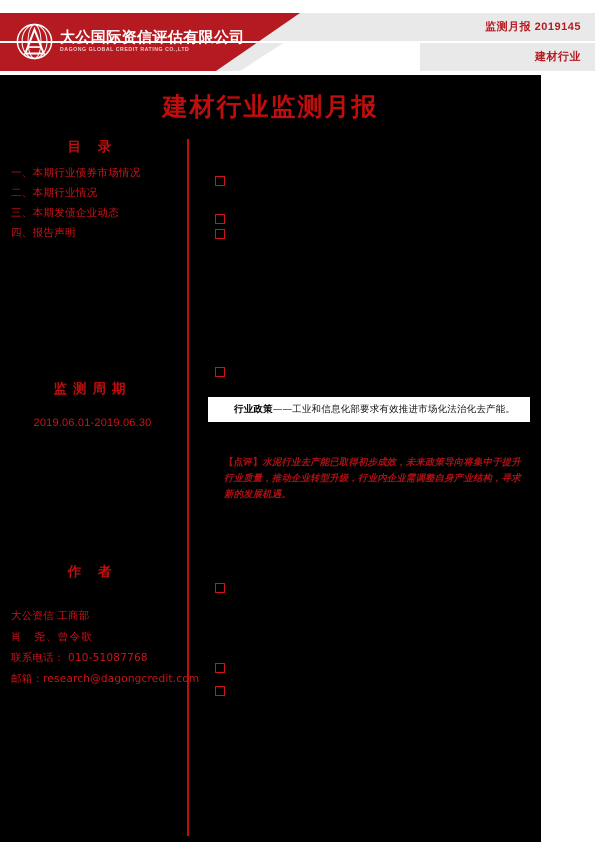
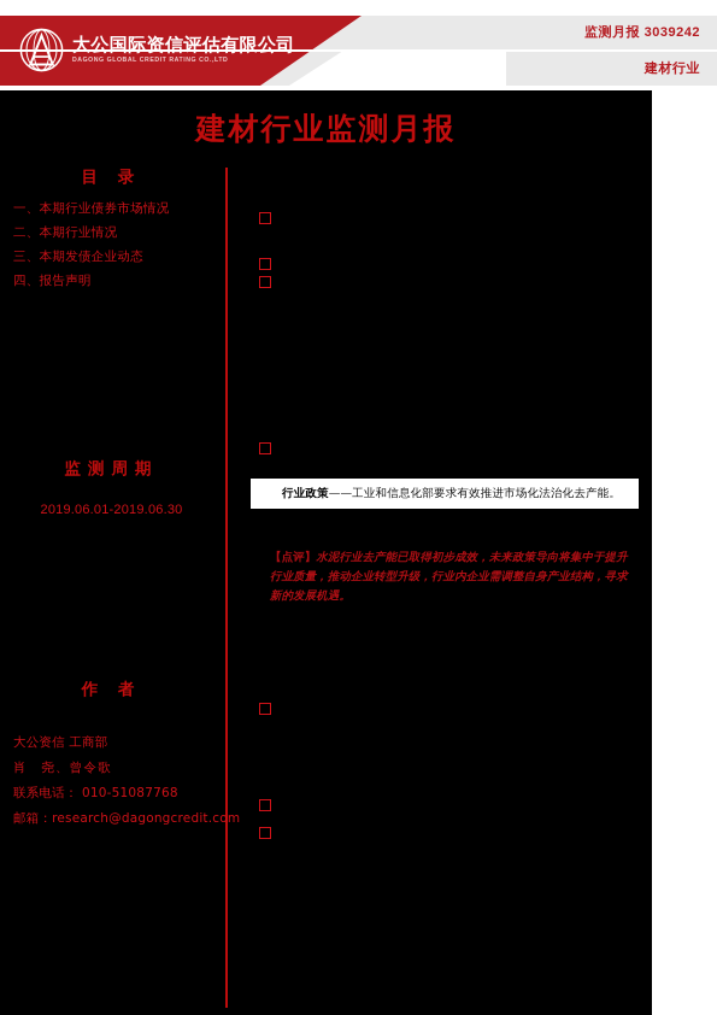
  大公国际资信评估有限公司
- 监测月报 2019145
+ 监测月报 3039242
  建材行业
  建材行业监测月报
  目 录
  一、本期行业债券市场情况
  二、本期行业情况
  三、本期发债企业动态
  四、报告声明
  监测周期
  2019.06.01-2019.06.30
  作 者
  大公资信 工商部
  肖 尧、曾令歌
  联系电话： 010-51087768
  邮箱：research@dagongcredit.com
  行业政策——工业和信息化部要求有效推进市场化法治化去产能。
  【点评】水泥行业去产能已取得初步成效，未来政策导向将集中于提升行业质量，推动企业转型升级，行业内企业需调整自身产业结构，寻求新的发展机遇。
